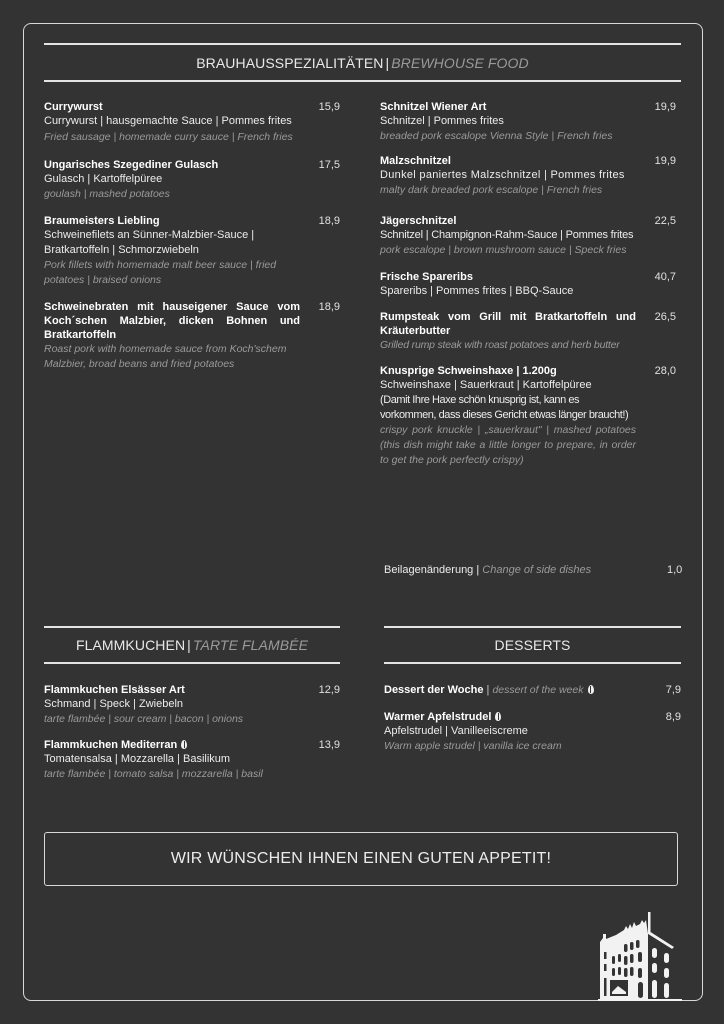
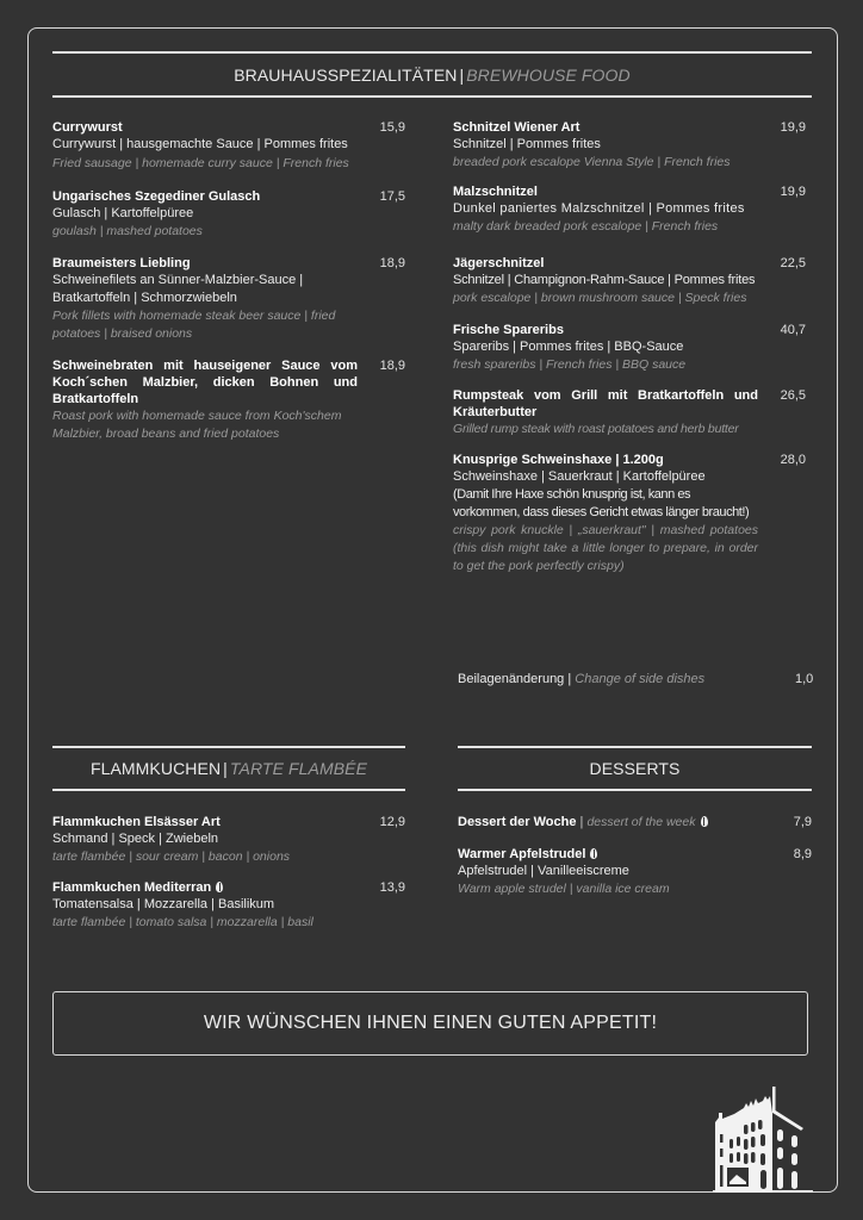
  BRAUHAUSSPEZIALITÄTEN | BREWHOUSE FOOD
  Currywurst
  Currywurst | hausgemachte Sauce | Pommes frites
  Fried sausage | homemade curry sauce | French fries
  15,9
  Ungarisches Szegediner Gulasch
  Gulasch | Kartoffelpüree
  goulash | mashed potatoes
  17,5
  Braumeisters Liebling
  Schweinefilets an Sünner-Malzbier-Sauce | Bratkartoffeln | Schmorzwiebeln
- Pork fillets with homemade malt beer sauce | fried potatoes | braised onions
+ Pork fillets with homemade steak beer sauce | fried potatoes | braised onions
  18,9
  Schweinebraten mit hauseigener Sauce vom Koch´schen Malzbier, dicken Bohnen und Bratkartoffeln
  Roast pork with homemade sauce from Koch'schem Malzbier, broad beans and fried potatoes
  18,9
  Schnitzel Wiener Art
  Schnitzel | Pommes frites
  breaded pork escalope Vienna Style | French fries
  19,9
  Malzschnitzel
  Dunkel paniertes Malzschnitzel | Pommes frites
  malty dark breaded pork escalope | French fries
  19,9
  Jägerschnitzel
  Schnitzel | Champignon-Rahm-Sauce | Pommes frites
  pork escalope | brown mushroom sauce | Speck fries
  22,5
  Frische Spareribs
  Spareribs | Pommes frites | BBQ-Sauce
+ fresh spareribs | French fries | BBQ sauce
  40,7
  Rumpsteak vom Grill mit Bratkartoffeln und Kräuterbutter
  Grilled rump steak with roast potatoes and herb butter
  26,5
  Knusprige Schweinshaxe | 1.200g
  Schweinshaxe | Sauerkraut | Kartoffelpüree
  (Damit Ihre Haxe schön knusprig ist, kann es vorkommen, dass dieses Gericht etwas länger braucht!)
  crispy pork knuckle | „sauerkraut" | mashed potatoes (this dish might take a little longer to prepare, in order to get the pork perfectly crispy)
  28,0
  Beilagenänderung | Change of side dishes
  1,0
  FLAMMKUCHEN | TARTE FLAMBÉE
  Flammkuchen Elsässer Art
  Schmand | Speck | Zwiebeln
  tarte flambée | sour cream | bacon | onions
  12,9
  Flammkuchen Mediterran
  Tomatensalsa | Mozzarella | Basilikum
  tarte flambée | tomato salsa | mozzarella | basil
  13,9
  DESSERTS
  Dessert der Woche | dessert of the week
  7,9
  Warmer Apfelstrudel
  Apfelstrudel | Vanilleeiscreme
  Warm apple strudel | vanilla ice cream
  8,9
  WIR WÜNSCHEN IHNEN EINEN GUTEN APPETIT!
